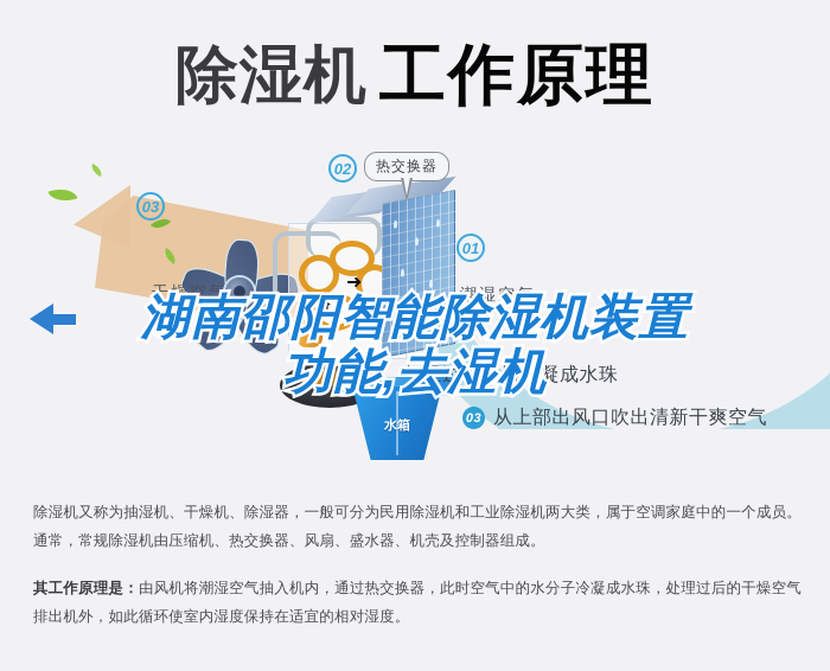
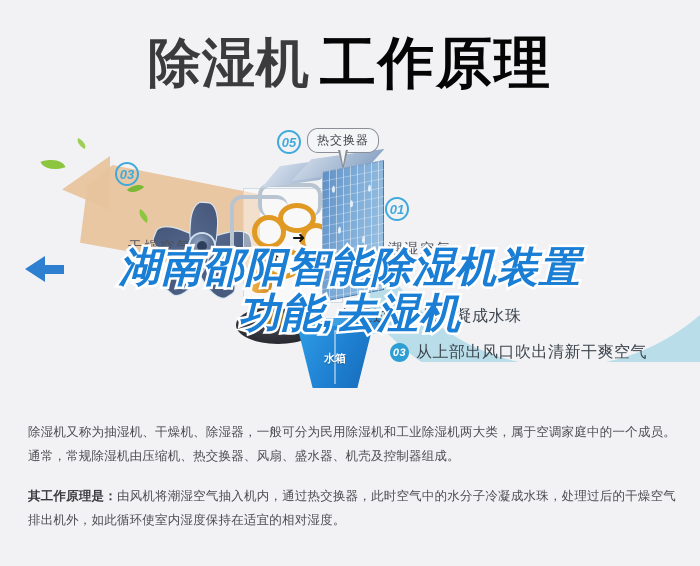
  除湿机 工作原理
  ➜
  ⬆
  水箱
  01
- 02
+ 05
  03
  热交换器
  干燥空气
  潮湿空气
  气经过蒸发器冷凝成水珠
  03
  从上部出风口吹出清新干爽空气
  湖南邵阳智能除湿机装置
  功能,去湿机
  除湿机又称为抽湿机、干燥机、除湿器，一般可分为民用除湿机和工业除湿机两大类，属于空调家庭中的一个成员。通常，常规除湿机由压缩机、热交换器、风扇、盛水器、机壳及控制器组成。
  其工作原理是：由风机将潮湿空气抽入机内，通过热交换器，此时空气中的水分子冷凝成水珠，处理过后的干燥空气排出机外，如此循环使室内湿度保持在适宜的相对湿度。
